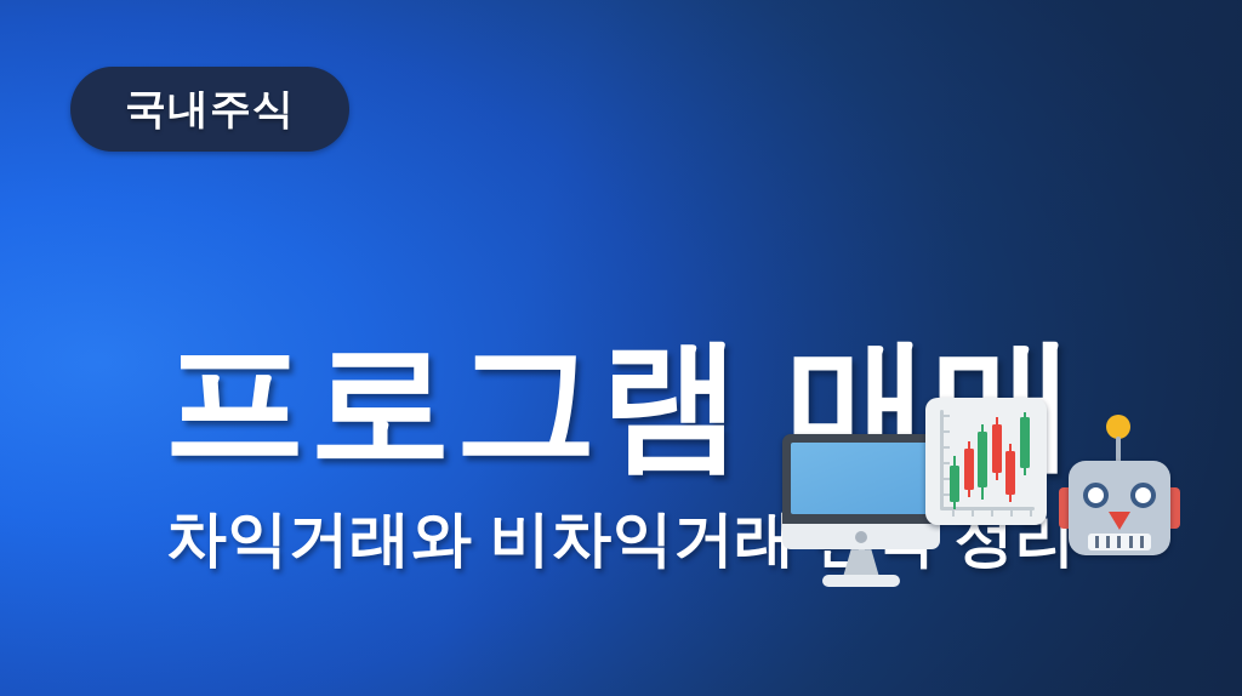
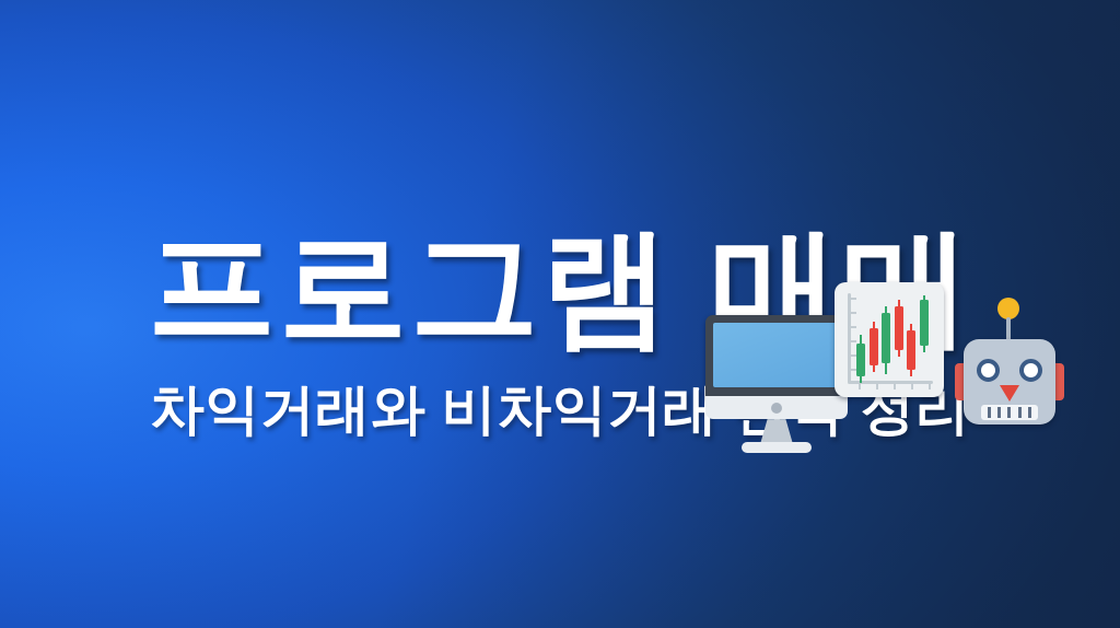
- 국내주식
  프로그램 매
  차익거래와 비차익거래 정리
